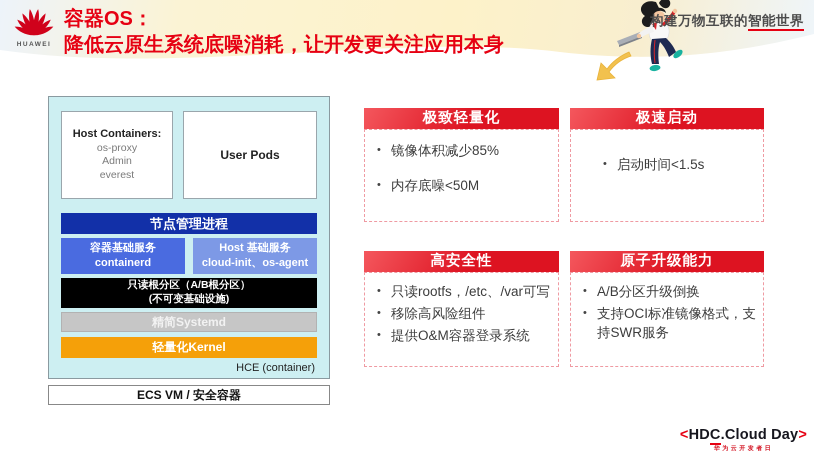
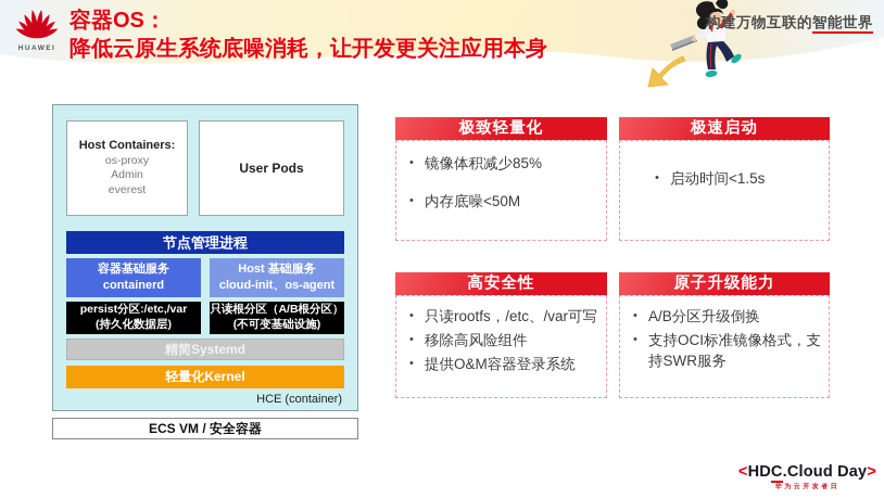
  容器OS：
  降低云原生系统底噪消耗，让开发更关注应用本身
  构建万物互联的智能世界
  Host Containers:
  os-proxy
  Admin
  everest
  User Pods
  节点管理进程
  容器基础服务
  containerd
  Host 基础服务
  cloud-init、os-agent
+ persist分区:/etc,/var
+ (持久化数据层)
  只读根分区（A/B根分区）
  (不可变基础设施)
  精简Systemd
  轻量化Kernel
  HCE (container)
  ECS VM / 安全容器
  极致轻量化
  镜像体积减少85%
  内存底噪<50M
  极速启动
  启动时间<1.5s
  高安全性
  只读rootfs，/etc、/var可写
  移除高风险组件
  提供O&M容器登录系统
  原子升级能力
  A/B分区升级倒换
  支持OCI标准镜像格式，支持SWR服务
  <HDC.Cloud Day>
